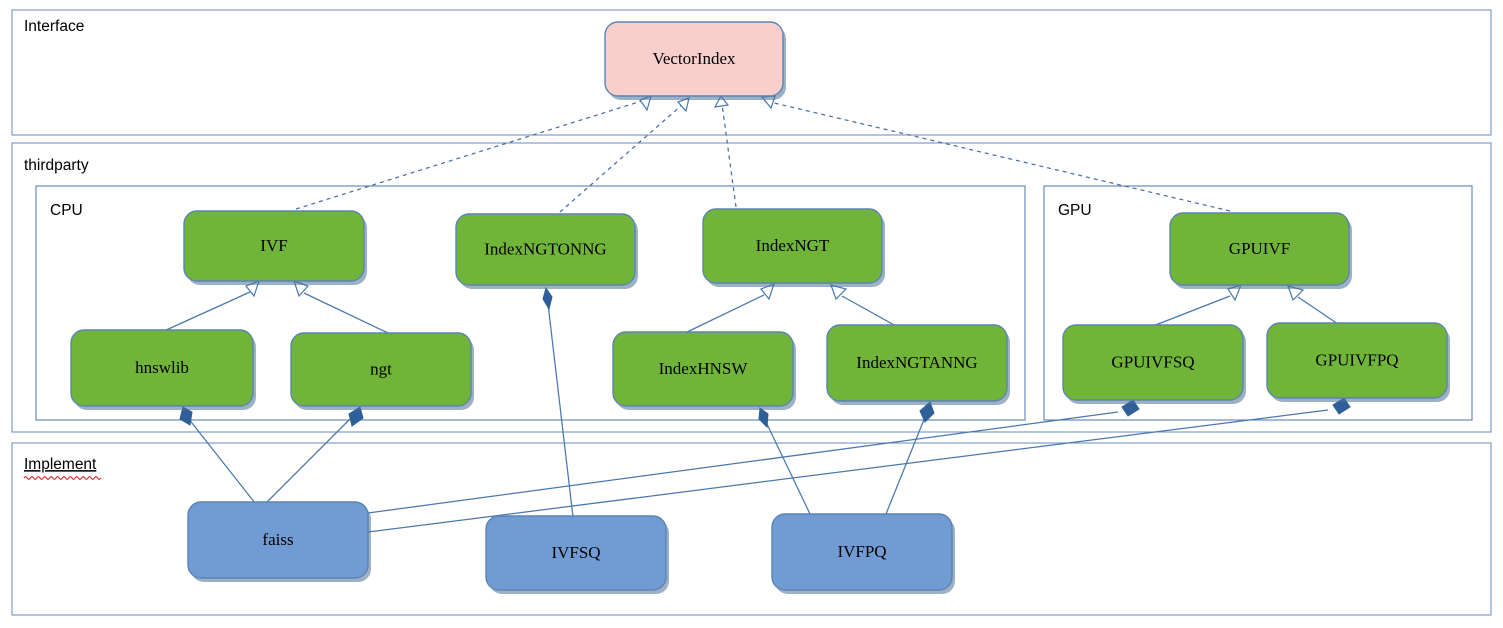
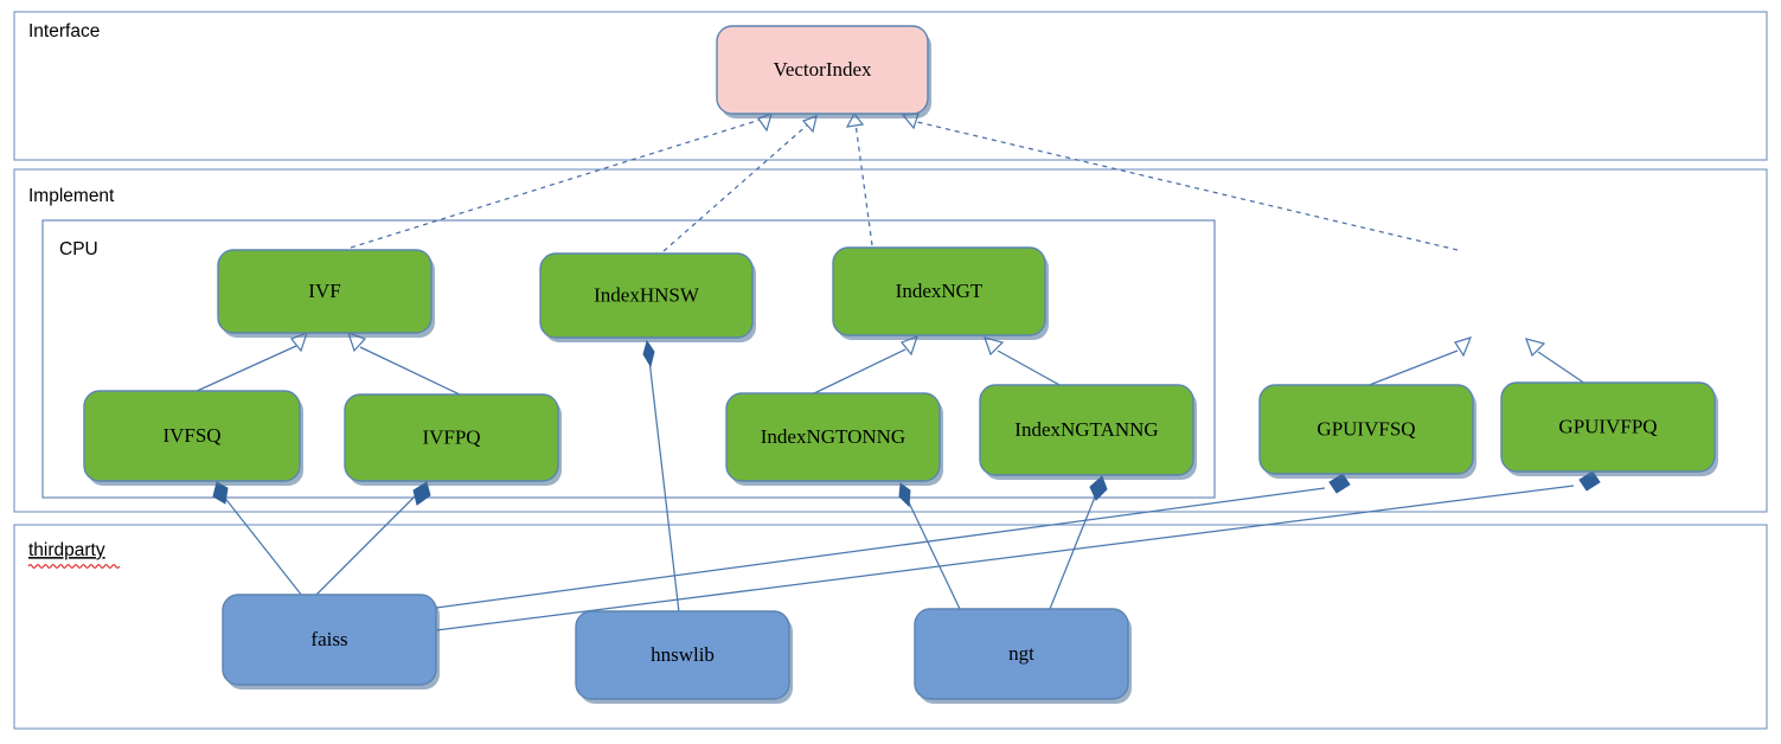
  Interface
- thirdparty
+ Implement
  CPU
- GPU
- Implement
+ thirdparty
  VectorIndex
  IVF
- IndexNGTONNG
+ IndexHNSW
  IndexNGT
- hnswlib
+ IVFSQ
- ngt
+ IVFPQ
- IndexHNSW
+ IndexNGTONNG
  IndexNGTANNG
- GPUIVF
  GPUIVFSQ
  GPUIVFPQ
  faiss
- IVFSQ
+ hnswlib
- IVFPQ
+ ngt
